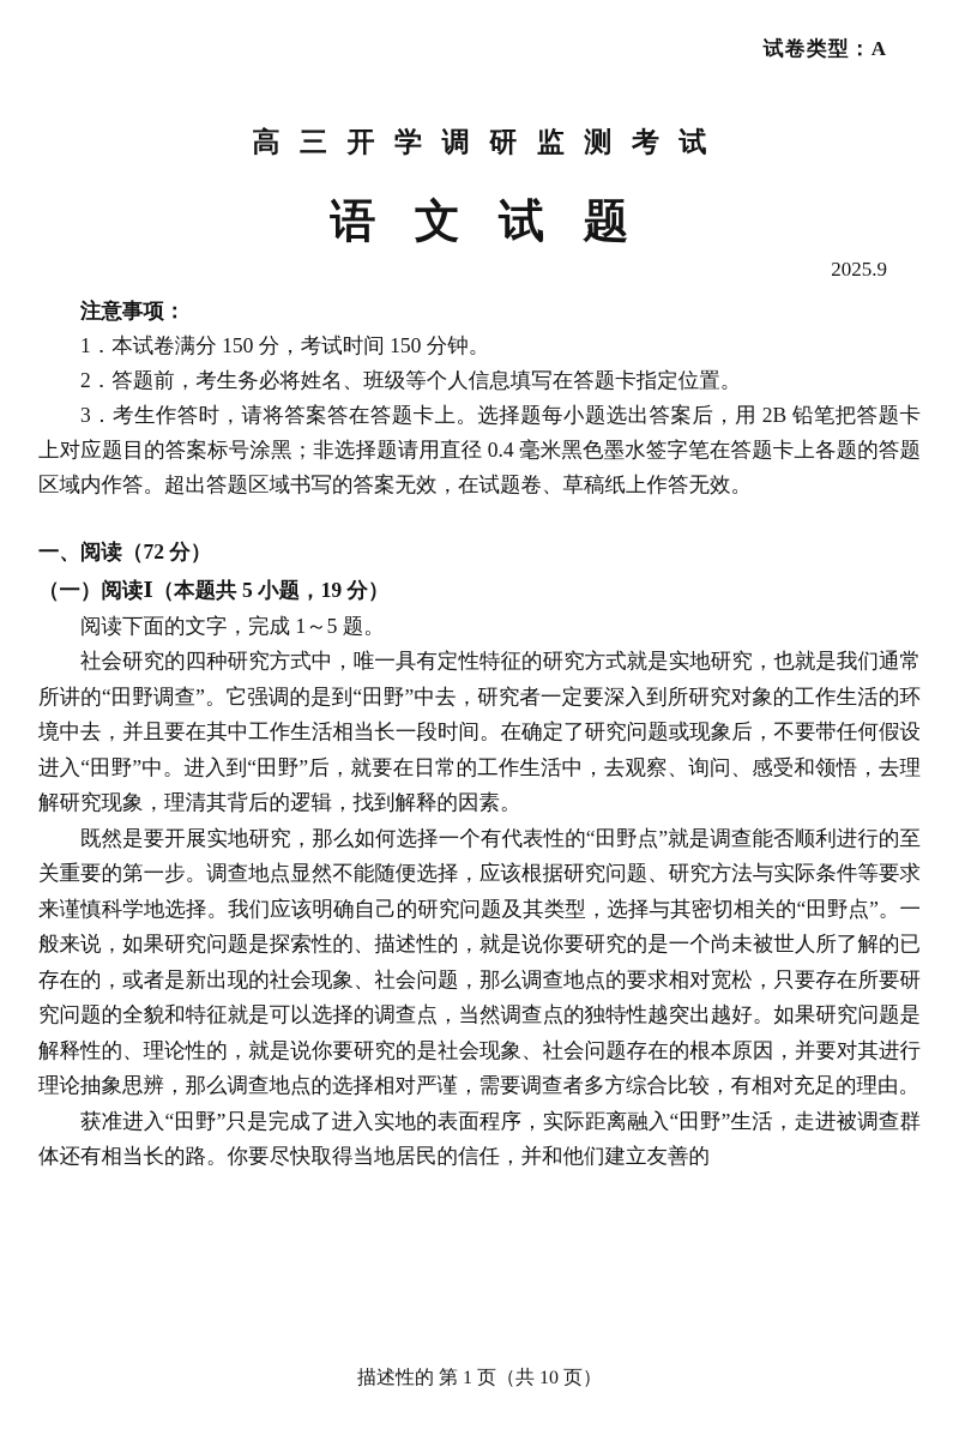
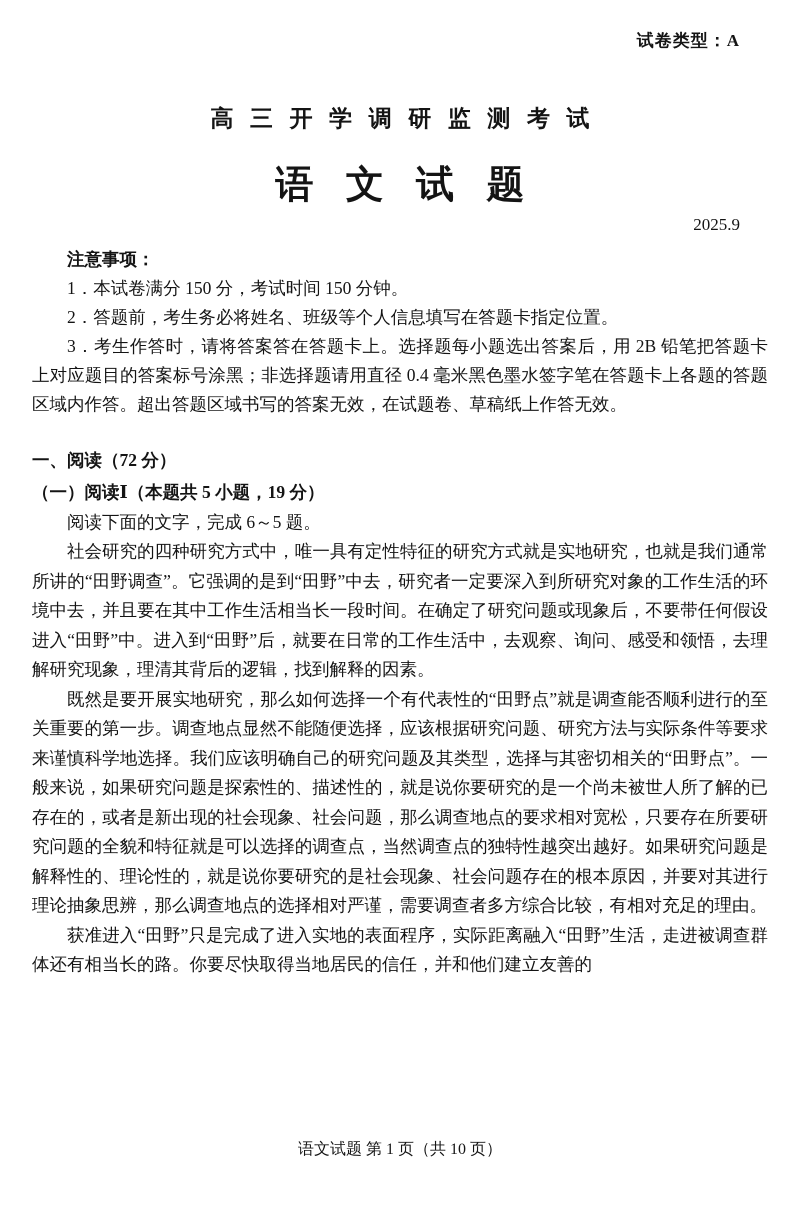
  试卷类型：A
  高三开学调研监测考试
  语文试题
  2025.9
  注意事项：
  1．本试卷满分 150 分，考试时间 150 分钟。
  2．答题前，考生务必将姓名、班级等个人信息填写在答题卡指定位置。
  3．考生作答时，请将答案答在答题卡上。选择题每小题选出答案后，用 2B 铅笔把答题卡上对应题目的答案标号涂黑；非选择题请用直径 0.4 毫米黑色墨水签字笔在答题卡上各题的答题区域内作答。超出答题区域书写的答案无效，在试题卷、草稿纸上作答无效。
  一、阅读（72 分）
  （一）阅读Ⅰ（本题共 5 小题，19 分）
- 阅读下面的文字，完成 1～5 题。
+ 阅读下面的文字，完成 6～5 题。
  社会研究的四种研究方式中，唯一具有定性特征的研究方式就是实地研究，也就是我们通常所讲的“田野调查”。它强调的是到“田野”中去，研究者一定要深入到所研究对象的工作生活的环境中去，并且要在其中工作生活相当长一段时间。在确定了研究问题或现象后，不要带任何假设进入“田野”中。进入到“田野”后，就要在日常的工作生活中，去观察、询问、感受和领悟，去理解研究现象，理清其背后的逻辑，找到解释的因素。
  既然是要开展实地研究，那么如何选择一个有代表性的“田野点”就是调查能否顺利进行的至关重要的第一步。调查地点显然不能随便选择，应该根据研究问题、研究方法与实际条件等要求来谨慎科学地选择。我们应该明确自己的研究问题及其类型，选择与其密切相关的“田野点”。一般来说，如果研究问题是探索性的、描述性的，就是说你要研究的是一个尚未被世人所了解的已存在的，或者是新出现的社会现象、社会问题，那么调查地点的要求相对宽松，只要存在所要研究问题的全貌和特征就是可以选择的调查点，当然调查点的独特性越突出越好。如果研究问题是解释性的、理论性的，就是说你要研究的是社会现象、社会问题存在的根本原因，并要对其进行理论抽象思辨，那么调查地点的选择相对严谨，需要调查者多方综合比较，有相对充足的理由。
  获准进入“田野”只是完成了进入实地的表面程序，实际距离融入“田野”生活，走进被调查群体还有相当长的路。你要尽快取得当地居民的信任，并和他们建立友善的
- 描述性的 第 1 页（共 10 页）
+ 语文试题 第 1 页（共 10 页）
